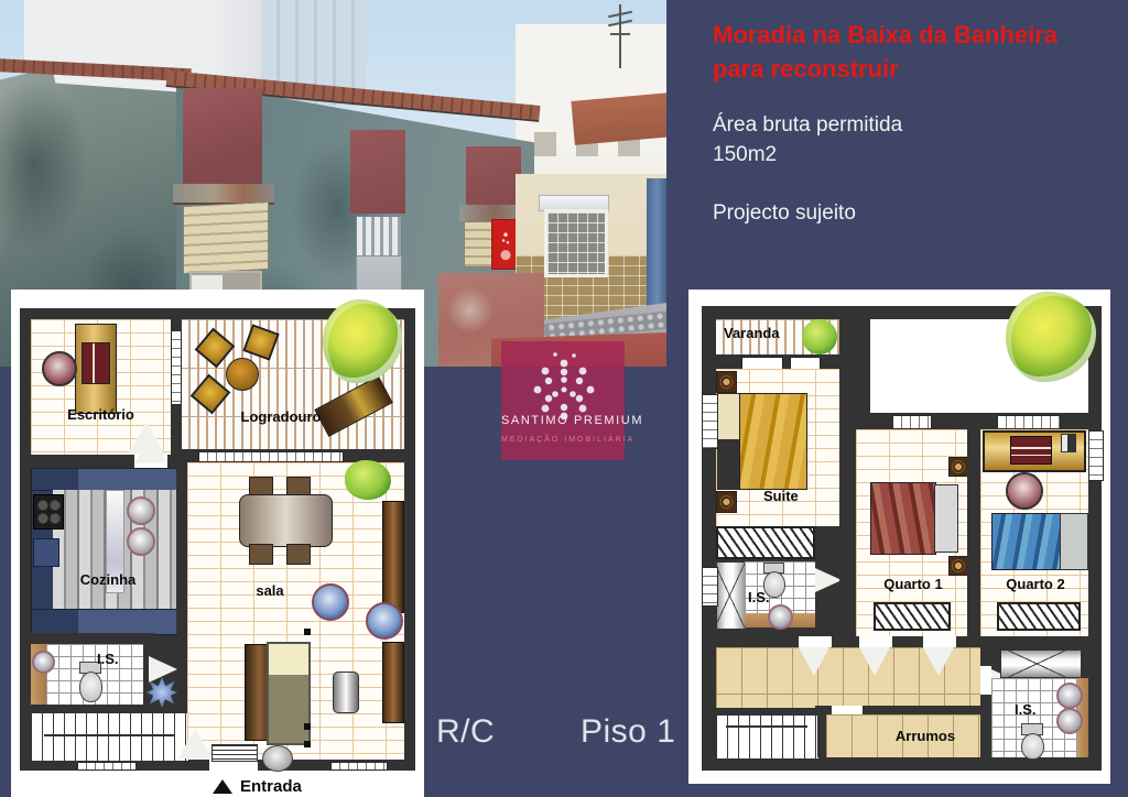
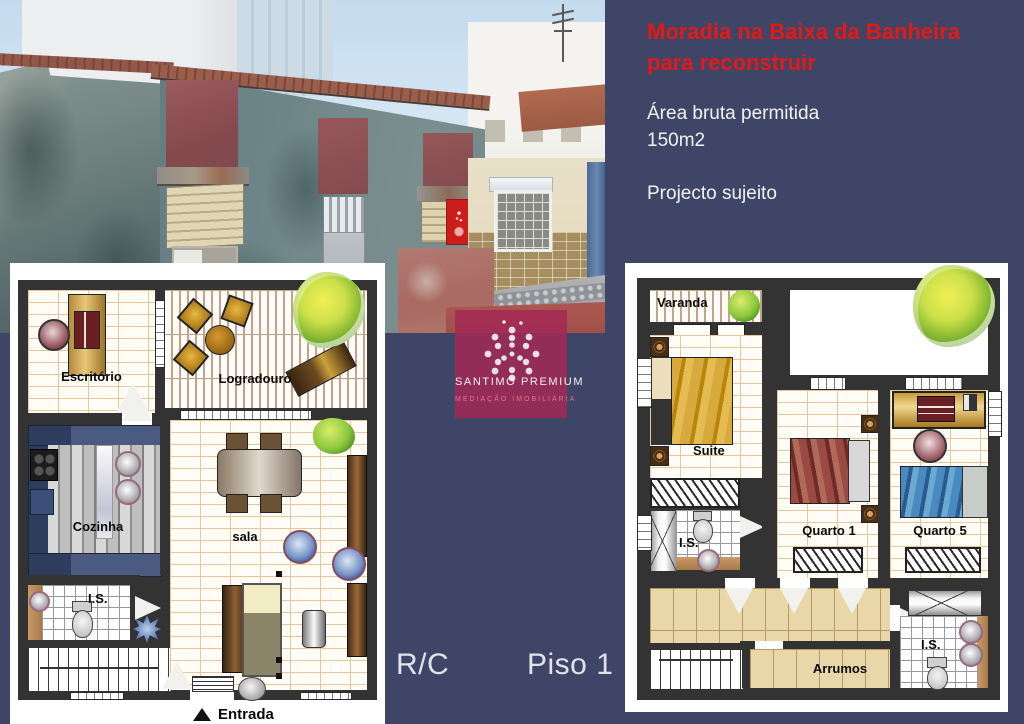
  Moradia na Baixa da Banheira
  para reconstruir
  Área bruta permitida
  150m2
  Projecto sujeito
  SANTIMO PREMIUM
  Escritório
  Logradouro
  Cozinha
  I.S.
  sala
  Entrada
  Varanda
  Suite
  I.S.
  Quarto 1
- Quarto 2
+ Quarto 5
  Arrumos
  I.S.
  R/C
  Piso 1
